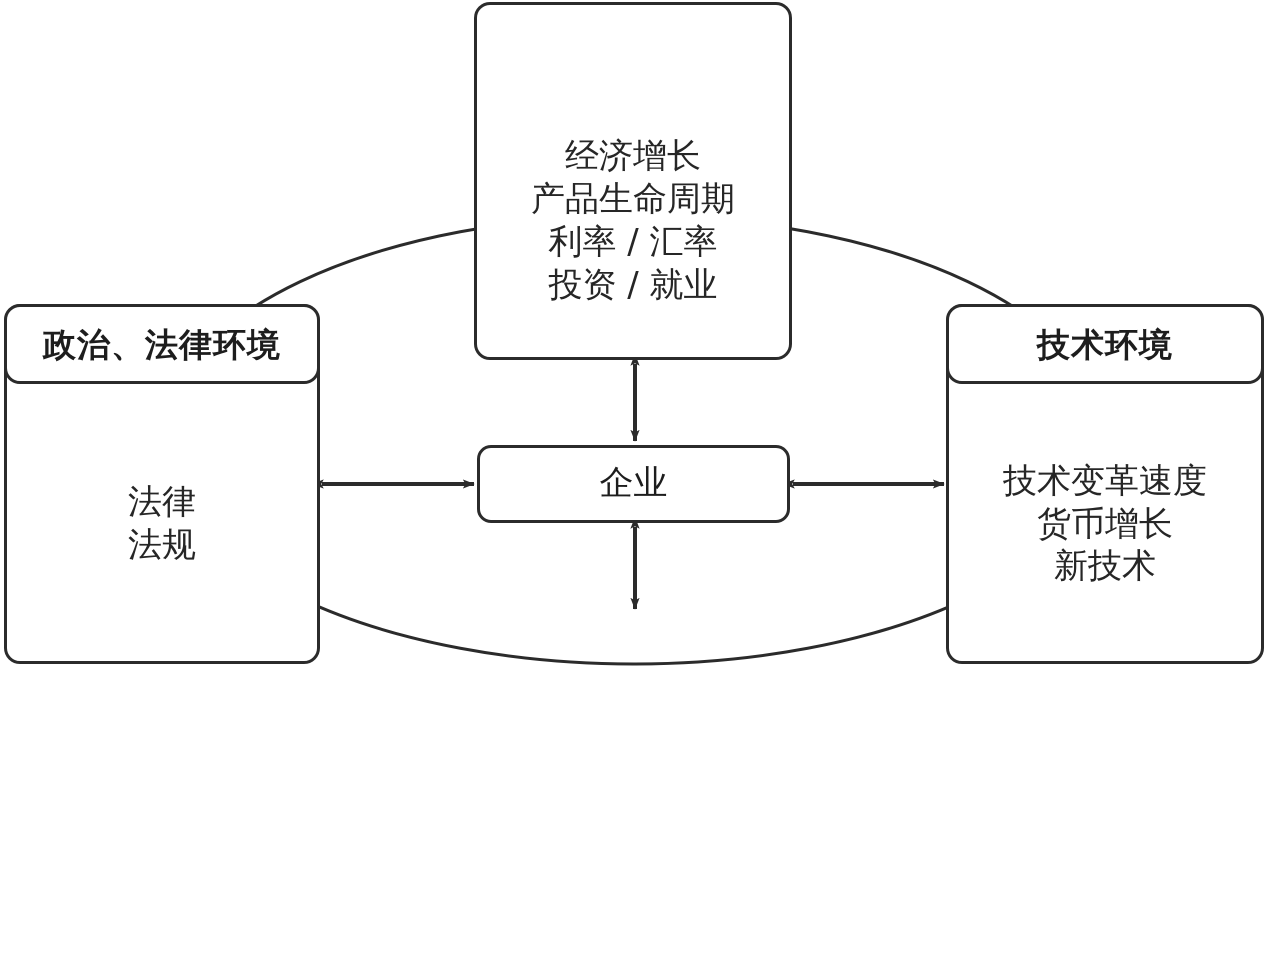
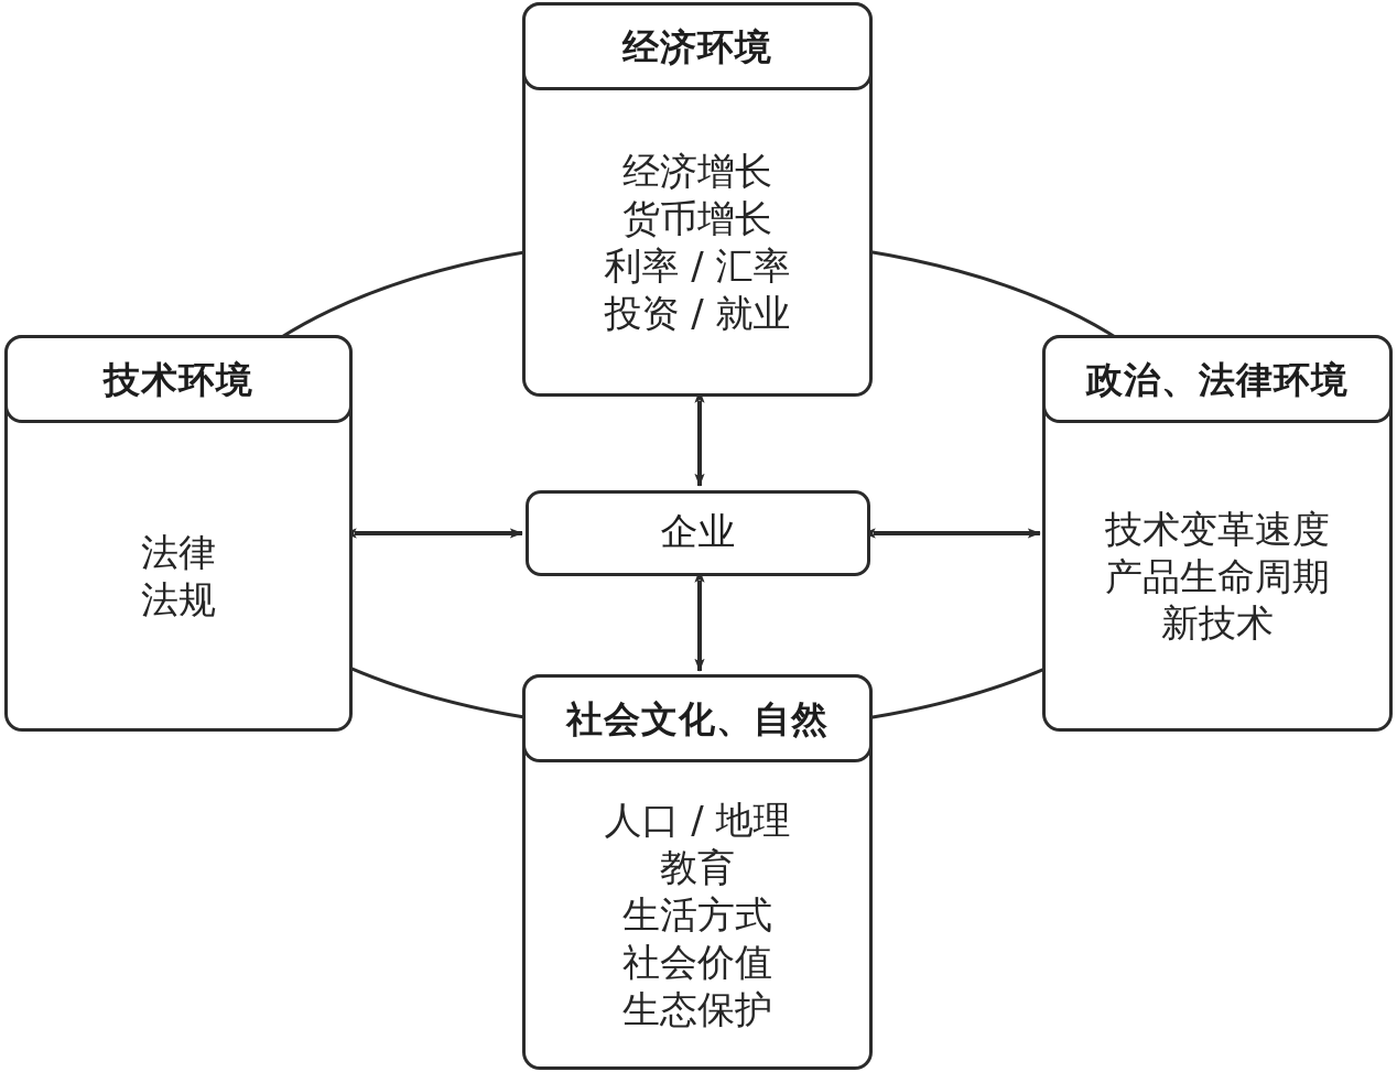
+ 经济环境
  经济增长
- 产品生命周期
+ 货币增长
  利率 / 汇率
  投资 / 就业
- 政治、法律环境
+ 技术环境
  法律
  法规
- 技术环境
+ 政治、法律环境
  技术变革速度
- 货币增长
+ 产品生命周期
  新技术
+ 社会文化、自然
+ 人口 / 地理
+ 教育
+ 生活方式
+ 社会价值
+ 生态保护
  企业
